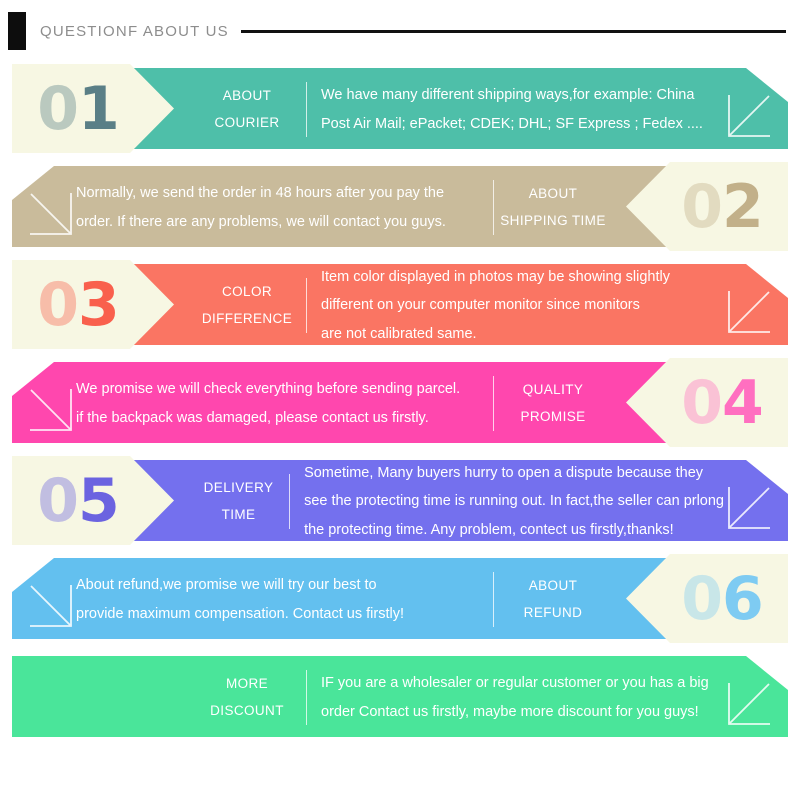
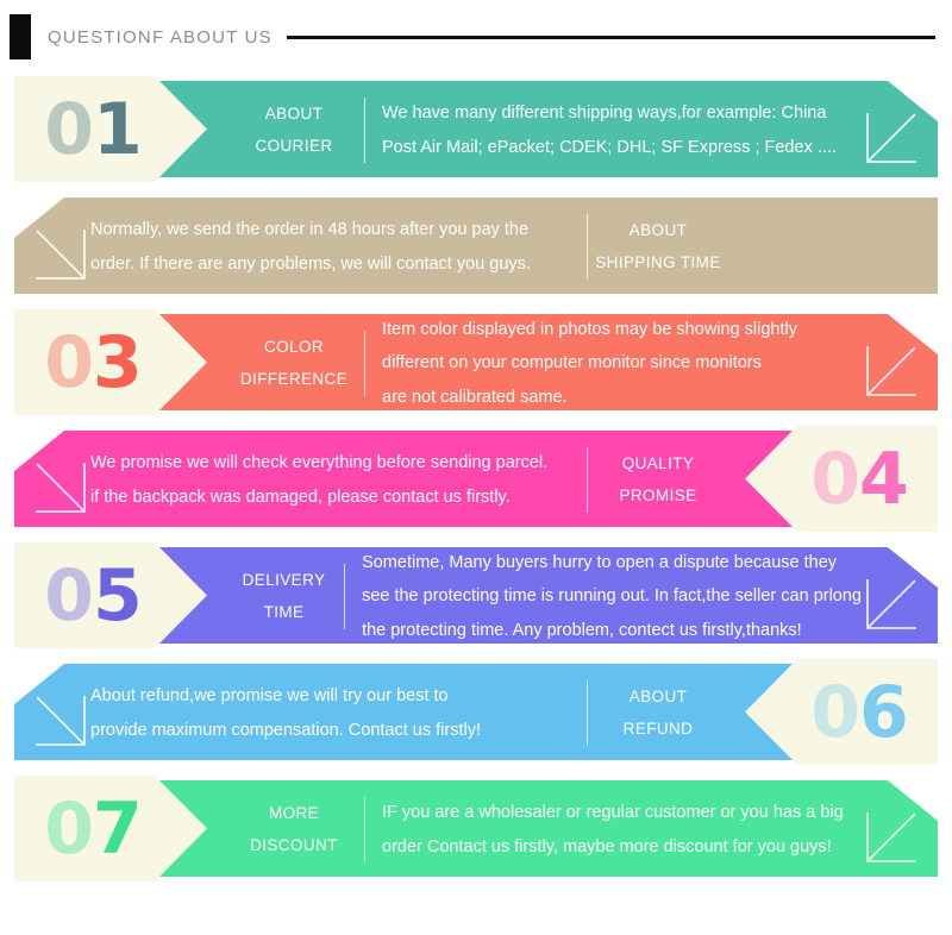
  QUESTIONF ABOUT US
  01
  ABOUT
  COURIER
  We have many different shipping ways,for example: China
  Post Air Mail; ePacket; CDEK; DHL; SF Express ; Fedex ....
- 02
  ABOUT
  SHIPPING TIME
  Normally, we send the order in 48 hours after you pay the
  order. If there are any problems, we will contact you guys.
  03
  COLOR
  DIFFERENCE
  Item color displayed in photos may be showing slightly
  different on your computer monitor since monitors
  are not calibrated same.
  04
  QUALITY
  PROMISE
  We promise we will check everything before sending parcel.
  if the backpack was damaged, please contact us firstly.
  05
  DELIVERY
  TIME
  Sometime, Many buyers hurry to open a dispute because they
  see the protecting time is running out. In fact,the seller can prlong
  the protecting time. Any problem, contect us firstly,thanks!
  06
  ABOUT
  REFUND
  About refund,we promise we will try our best to
  provide maximum compensation. Contact us firstly!
+ 07
  MORE
  DISCOUNT
  IF you are a wholesaler or regular customer or you has a big
  order Contact us firstly, maybe more discount for you guys!
